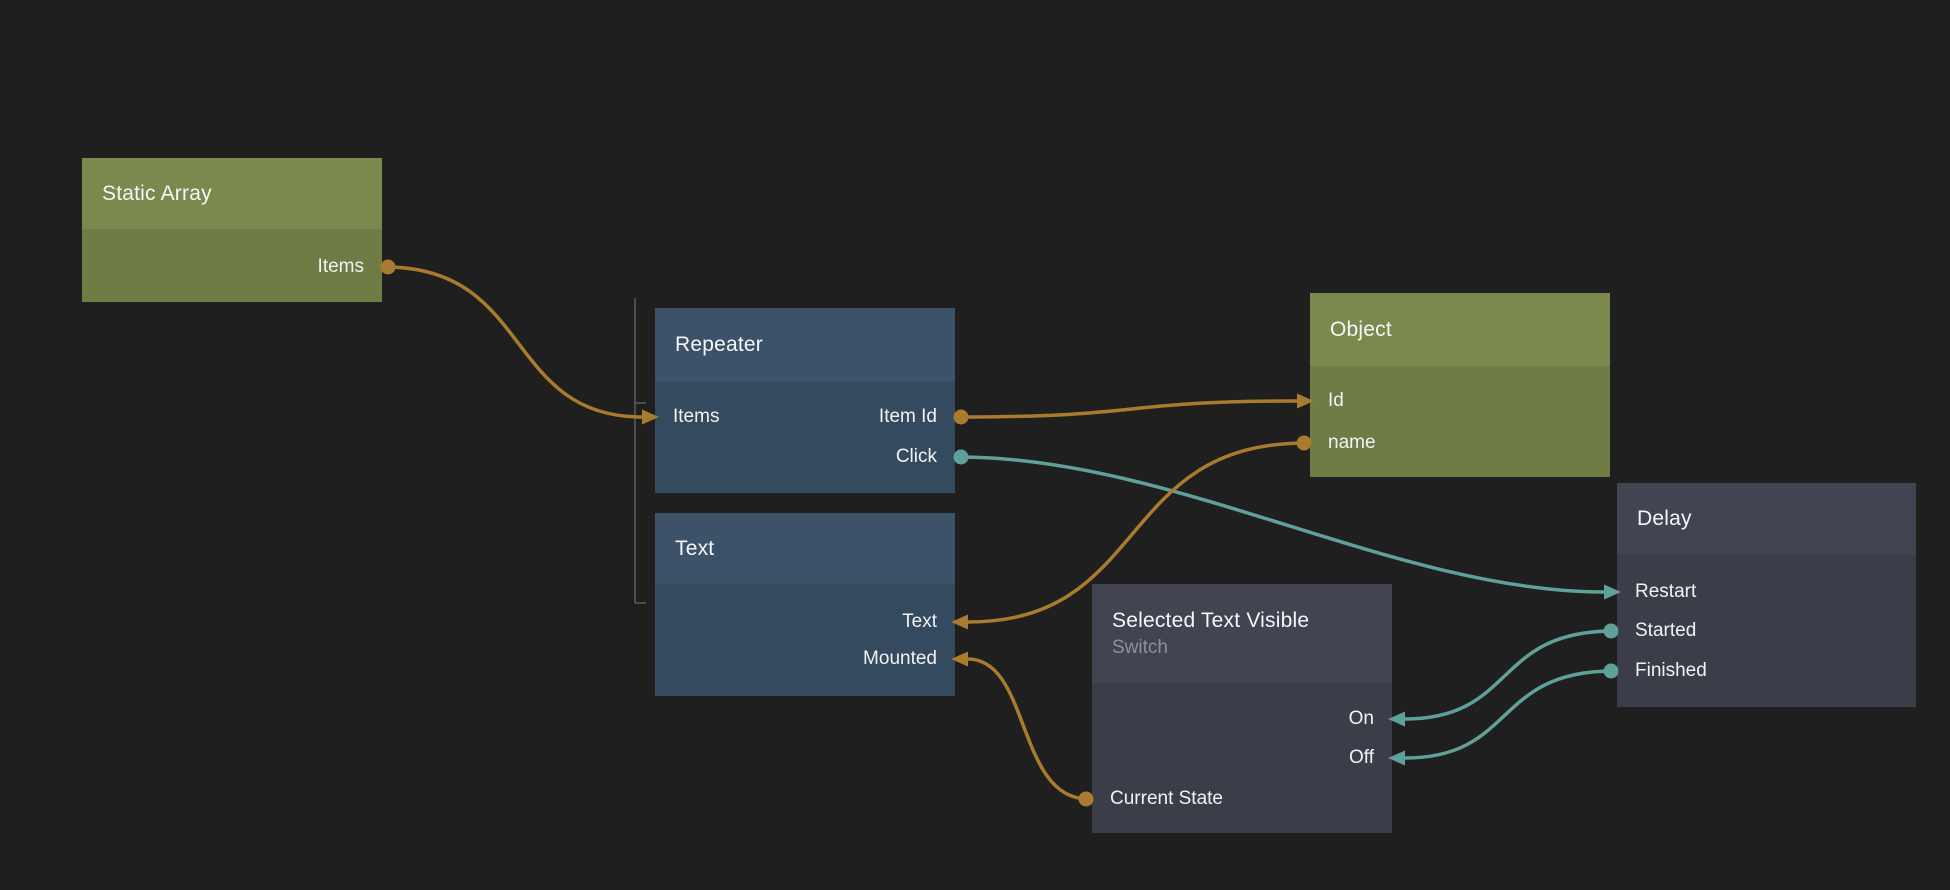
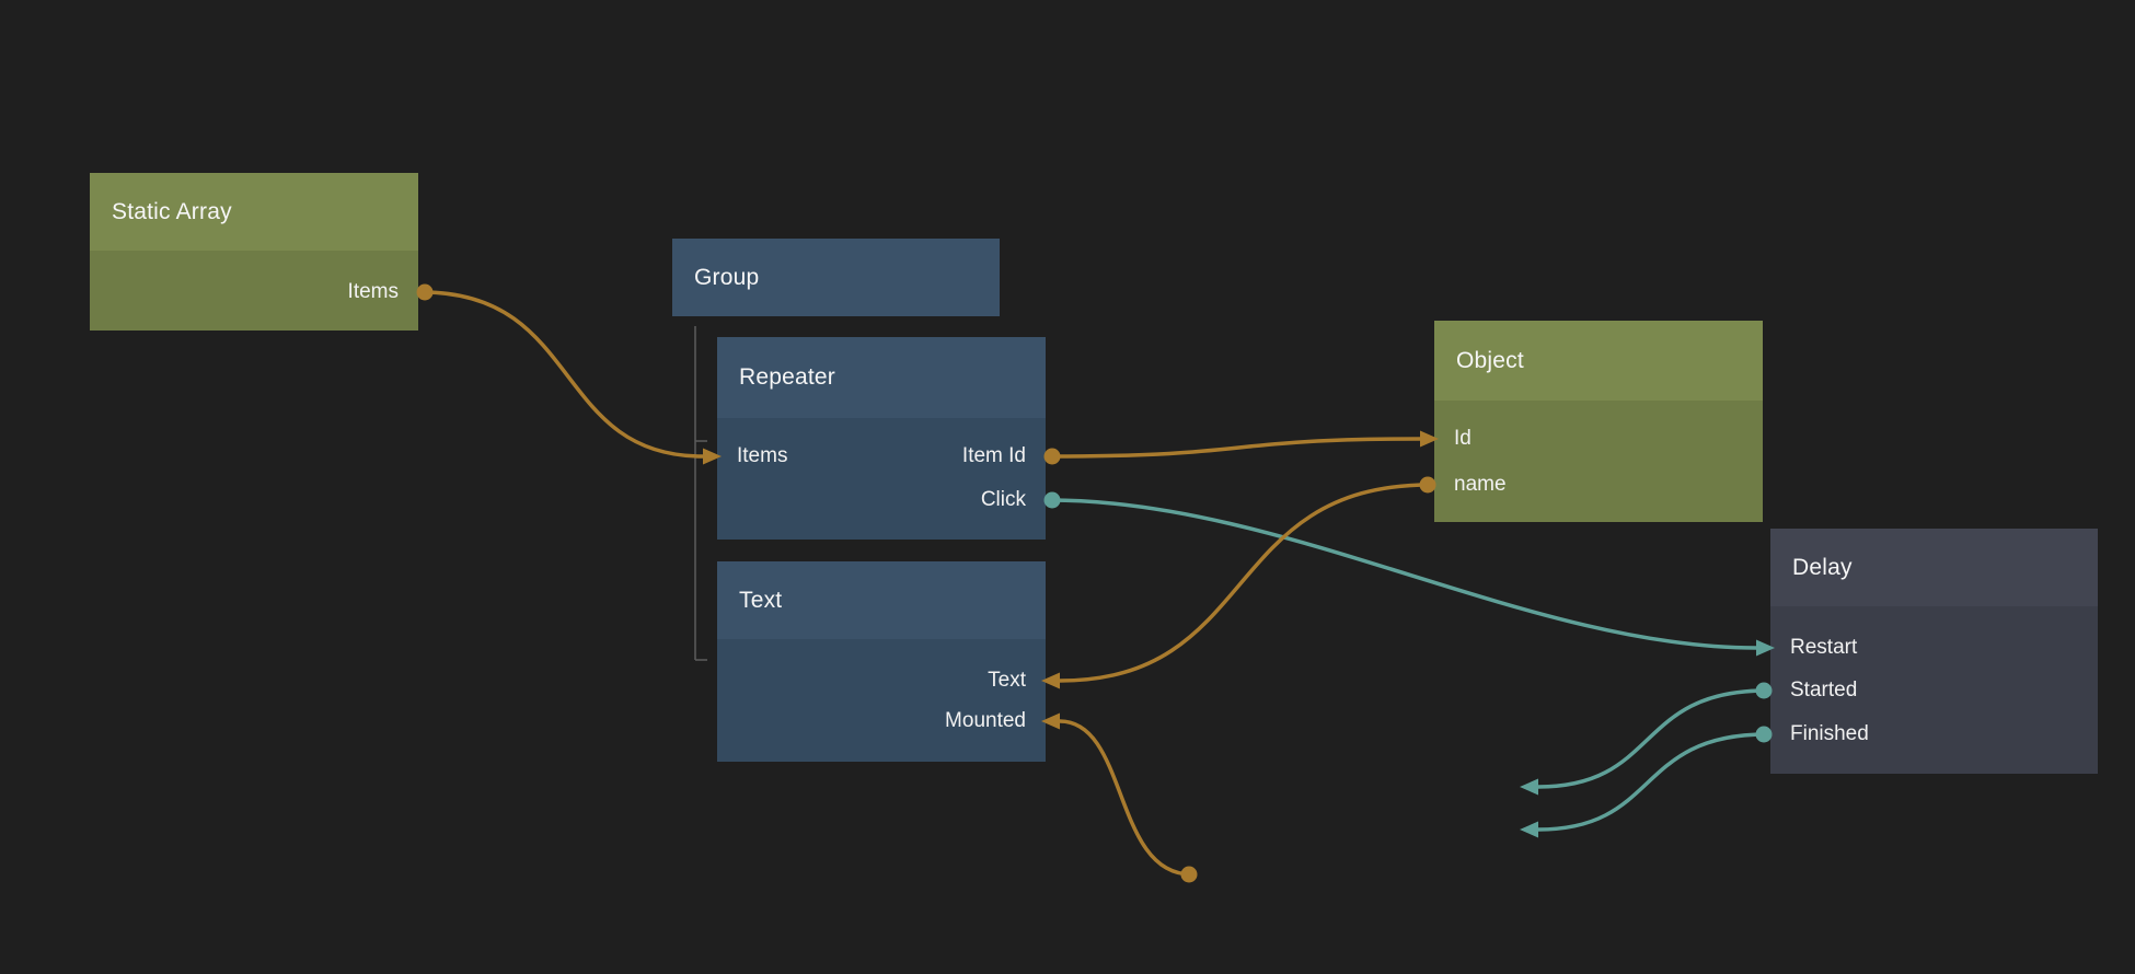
  Static Array
  Items
+ Group
  Repeater
  Items
  Item Id
  Click
  Text
  Text
  Mounted
  Object
  Id
  name
  Delay
  Restart
  Started
  Finished
- Selected Text Visible
- Switch
- On
- Off
- Current State
